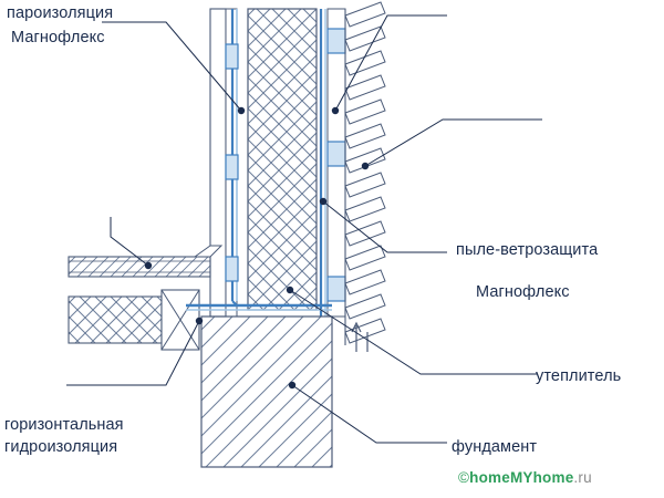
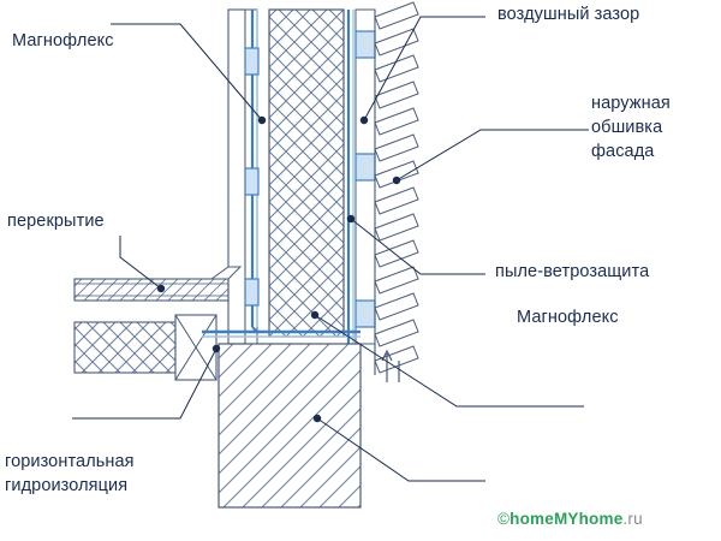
- пароизоляция
  Магнофлекс
+ воздушный зазор
+ наружная
+ обшивка
+ фасада
+ перекрытие
  пыле-ветрозащита
  Магнофлекс
- утеплитель
- фундамент
  горизонтальная
  гидроизоляция
  ©homeMYhome.ru
